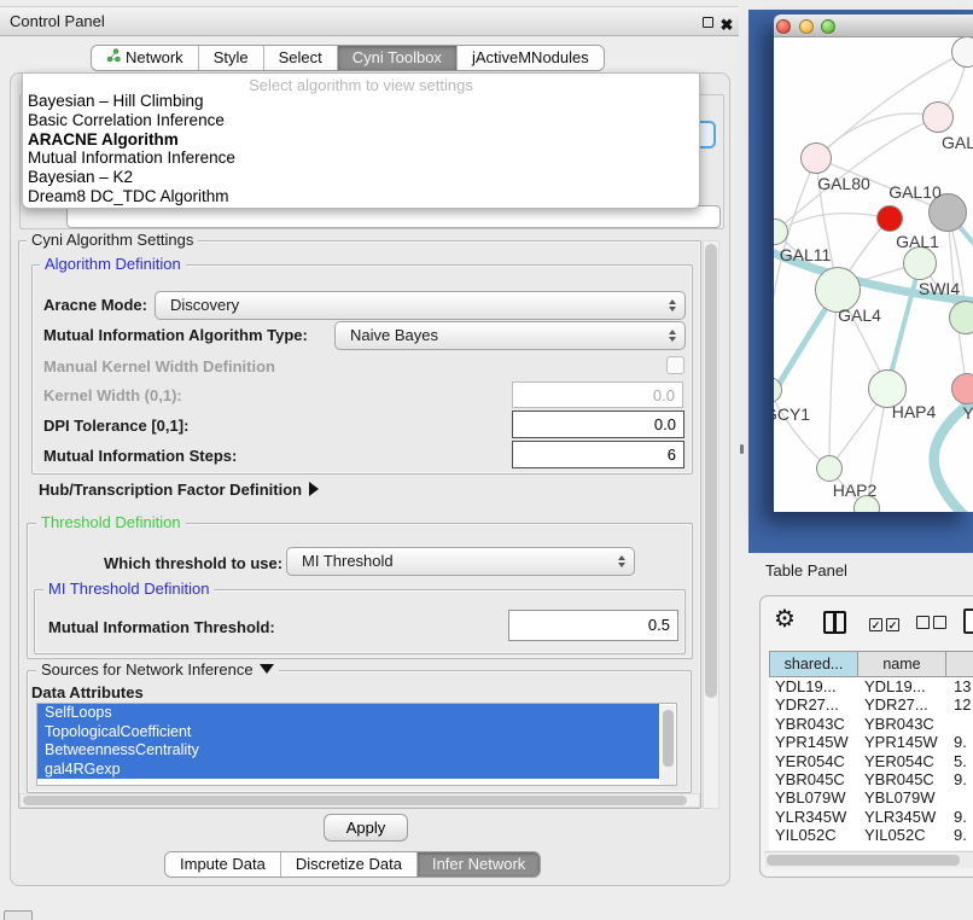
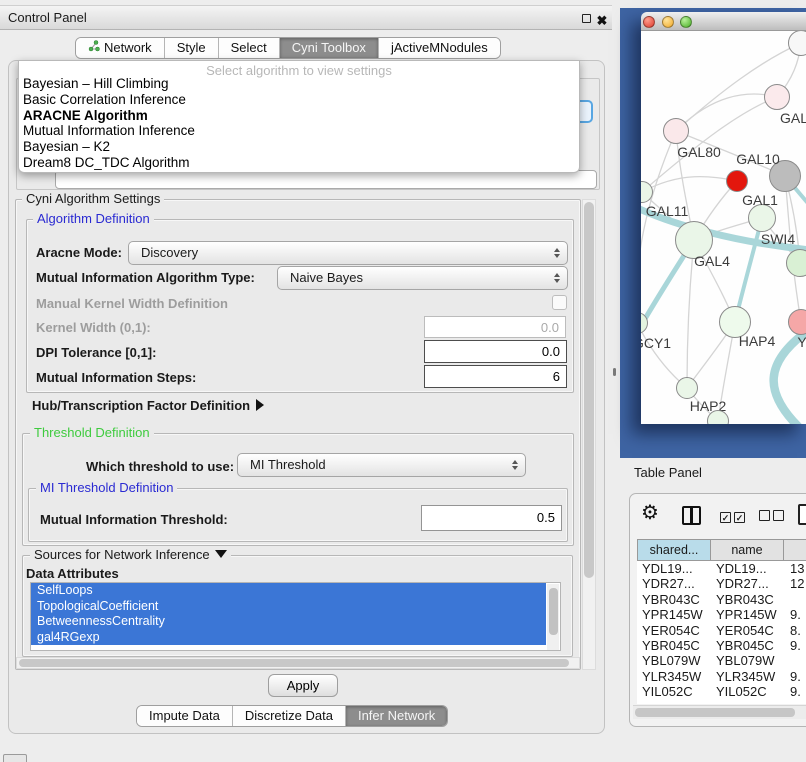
  Control Panel
  ✖
  Network
  Style
  Select
  Cyni Toolbox
  jActiveMNodules
  Select algorithm to view settings
  Bayesian – Hill Climbing
  Basic Correlation Inference
  ARACNE Algorithm
  Mutual Information Inference
  Bayesian – K2
  Dream8 DC_TDC Algorithm
  Cyni Algorithm Settings
  Algorithm Definition
  Aracne Mode:
  Discovery
  Mutual Information Algorithm Type:
  Naive Bayes
  Manual Kernel Width Definition
  Kernel Width (0,1):
  0.0
  DPI Tolerance [0,1]:
  0.0
  Mutual Information Steps:
  6
  Hub/Transcription Factor Definition
  Threshold Definition
  Which threshold to use:
  MI Threshold
  MI Threshold Definition
  Mutual Information Threshold:
  0.5
  Sources for Network Inference
  Data Attributes
  SelfLoops
  TopologicalCoefficient
  BetweennessCentrality
  gal4RGexp
  Apply
  Impute Data
  Discretize Data
  Infer Network
  GAL
  GAL80
  GAL10
  GAL1
  GAL11
  GAL4
  SWI4
  CY1
  HAP4
  Y
  HAP2
  Table Panel
  ⚙
  ✓ ✓
  shared...
  name
  YDL19...
  YDL19...
  13
  YDR27...
  YDR27...
  12
  YBR043C
  YBR043C
  YPR145W
  YPR145W
  9.
  YER054C
  YER054C
- 5.
+ 8.
  YBR045C
  YBR045C
  9.
  YBL079W
  YBL079W
  YLR345W
  YLR345W
  9.
  YIL052C
  YIL052C
  9.
